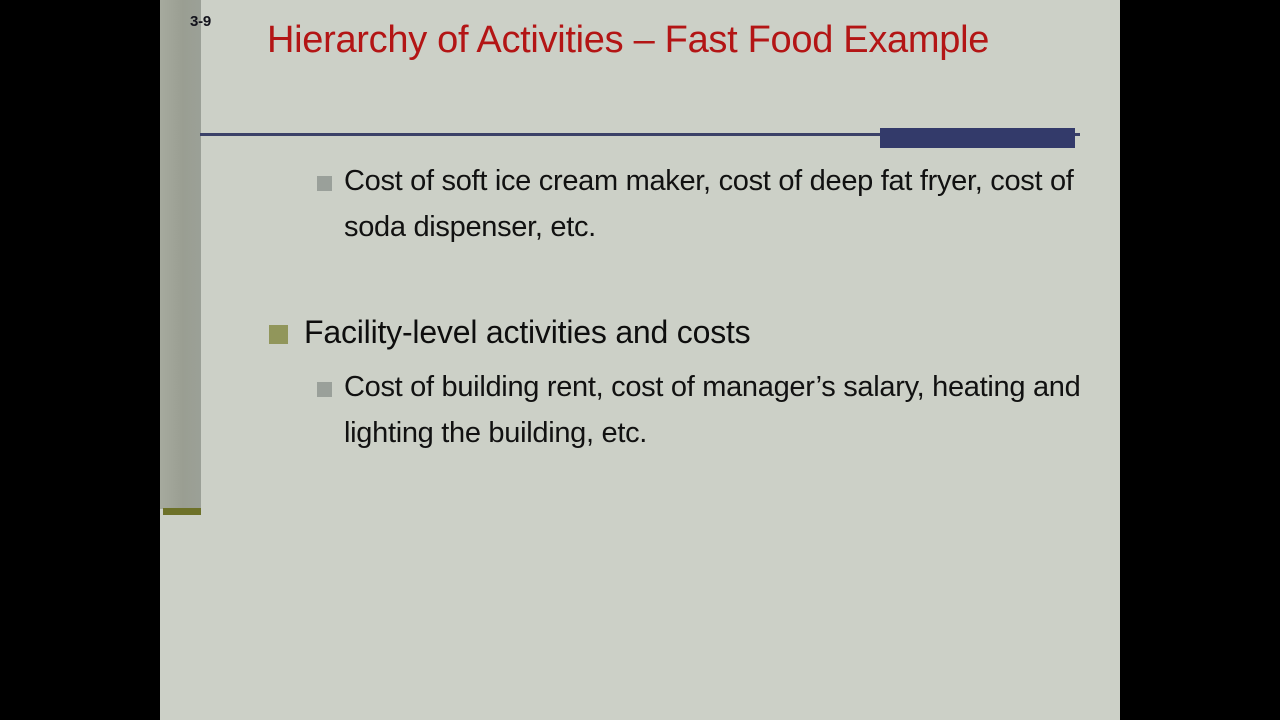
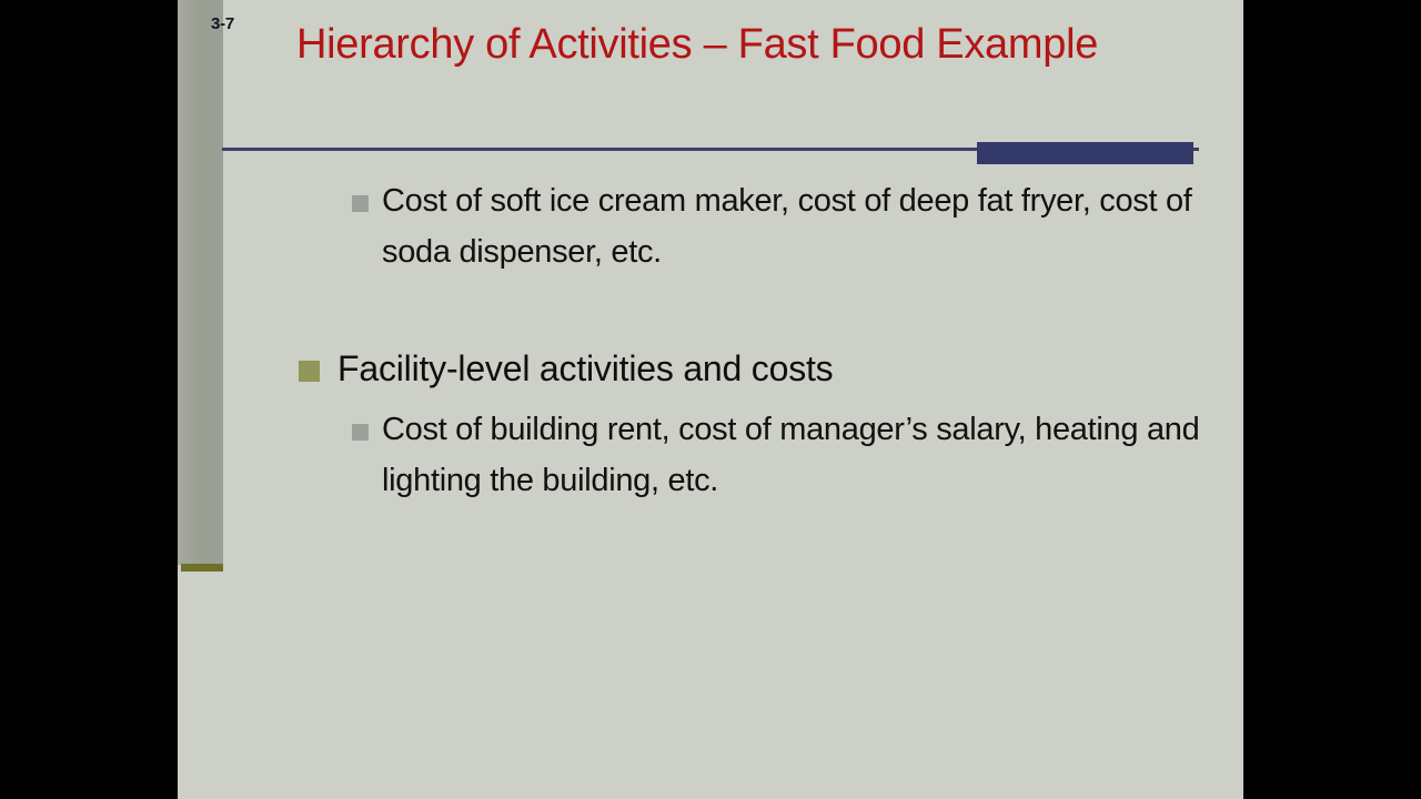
- 3-9
+ 3-7
  Hierarchy of Activities – Fast Food Example
  Cost of soft ice cream maker, cost of deep fat fryer, cost of soda dispenser, etc.
  Facility-level activities and costs
  Cost of building rent, cost of manager’s salary, heating and lighting the building, etc.
